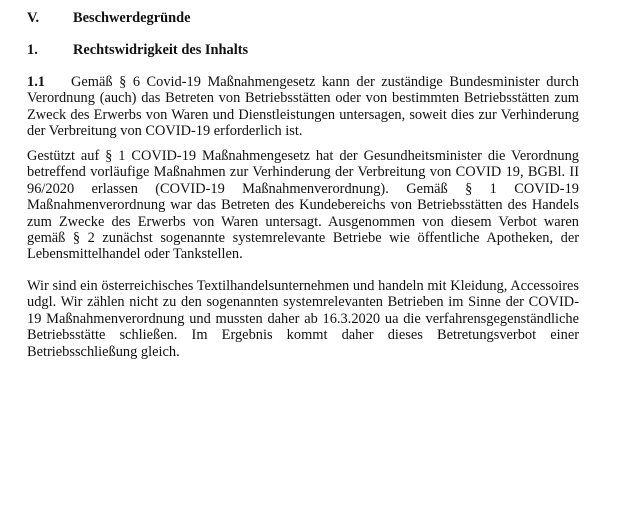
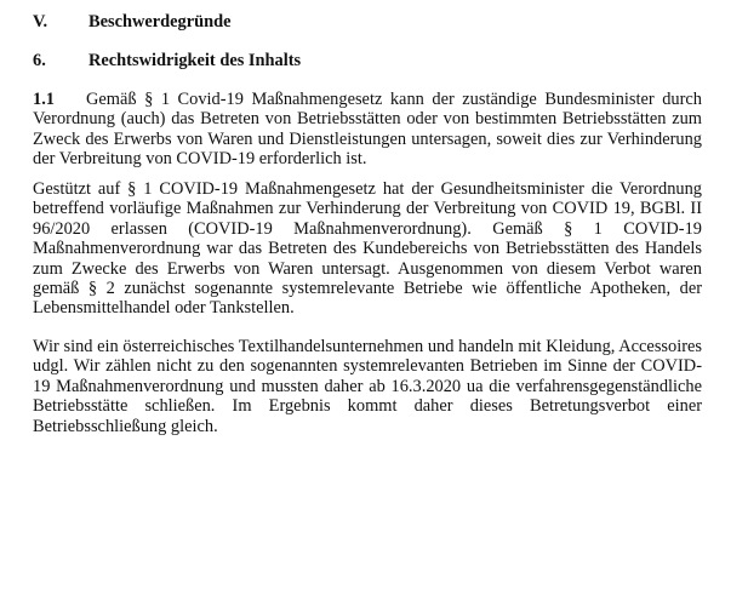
  V. Beschwerdegründe
- 1. Rechtswidrigkeit des Inhalts
+ 6. Rechtswidrigkeit des Inhalts
- 1.1 Gemäß § 6 Covid-19 Maßnahmengesetz kann der zuständige Bundesminister durch Verordnung (auch) das Betreten von Betriebsstätten oder von bestimmten Betriebsstätten zum Zweck des Erwerbs von Waren und Dienstleistungen untersagen, soweit dies zur Verhinderung der Verbreitung von COVID-19 erforderlich ist.
+ 1.1 Gemäß § 1 Covid-19 Maßnahmengesetz kann der zuständige Bundesminister durch Verordnung (auch) das Betreten von Betriebsstätten oder von bestimmten Betriebsstätten zum Zweck des Erwerbs von Waren und Dienstleistungen untersagen, soweit dies zur Verhinderung der Verbreitung von COVID-19 erforderlich ist.
  Gestützt auf § 1 COVID-19 Maßnahmengesetz hat der Gesundheitsminister die Verordnung betreffend vorläufige Maßnahmen zur Verhinderung der Verbreitung von COVID 19, BGBl. II 96/2020 erlassen (COVID-19 Maßnahmenverordnung). Gemäß § 1 COVID-19 Maßnahmenverordnung war das Betreten des Kundebereichs von Betriebsstätten des Handels zum Zwecke des Erwerbs von Waren untersagt. Ausgenommen von diesem Verbot waren gemäß § 2 zunächst sogenannte systemrelevante Betriebe wie öffentliche Apotheken, der Lebensmittelhandel oder Tankstellen.
  Wir sind ein österreichisches Textilhandelsunternehmen und handeln mit Kleidung, Accessoires udgl. Wir zählen nicht zu den sogenannten systemrelevanten Betrieben im Sinne der COVID-19 Maßnahmenverordnung und mussten daher ab 16.3.2020 ua die verfahrensgegenständliche Betriebsstätte schließen. Im Ergebnis kommt daher dieses Betretungsverbot einer Betriebsschließung gleich.
